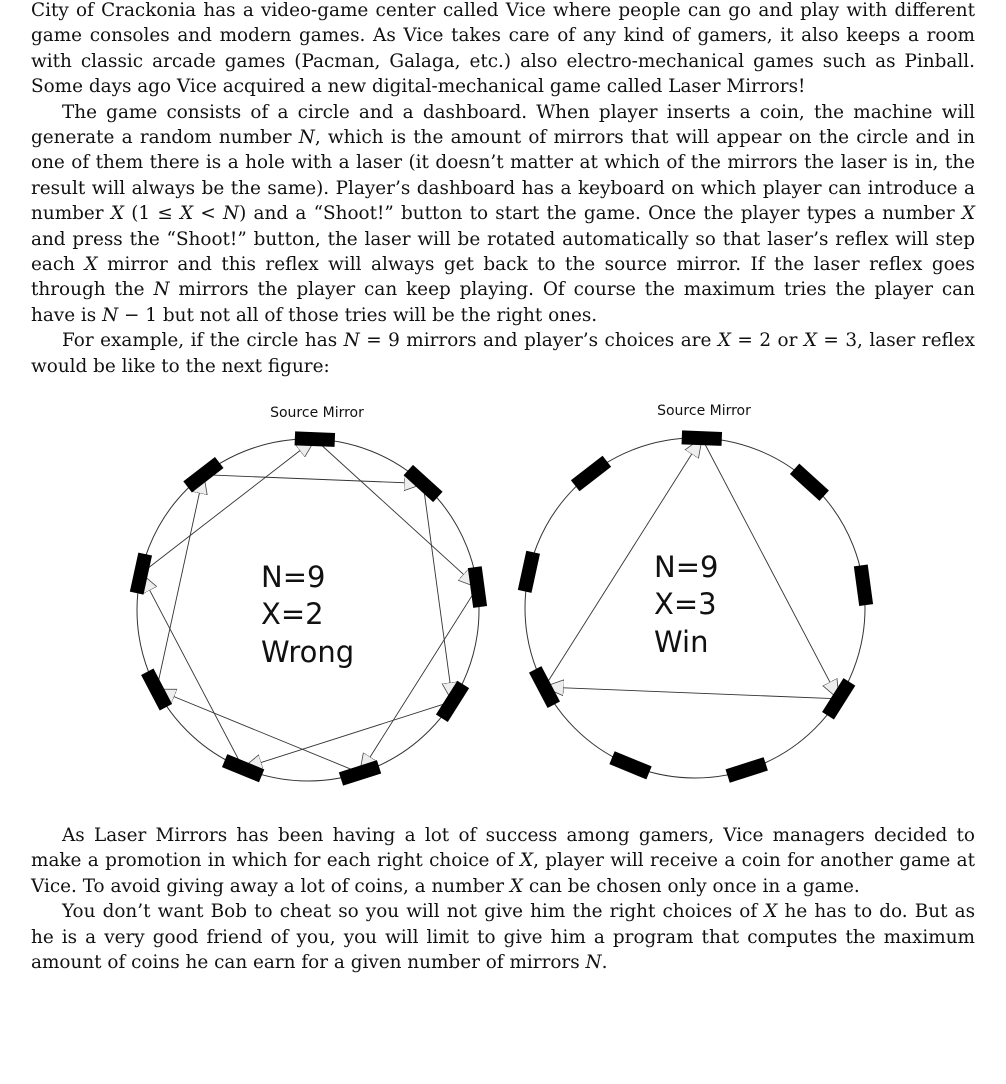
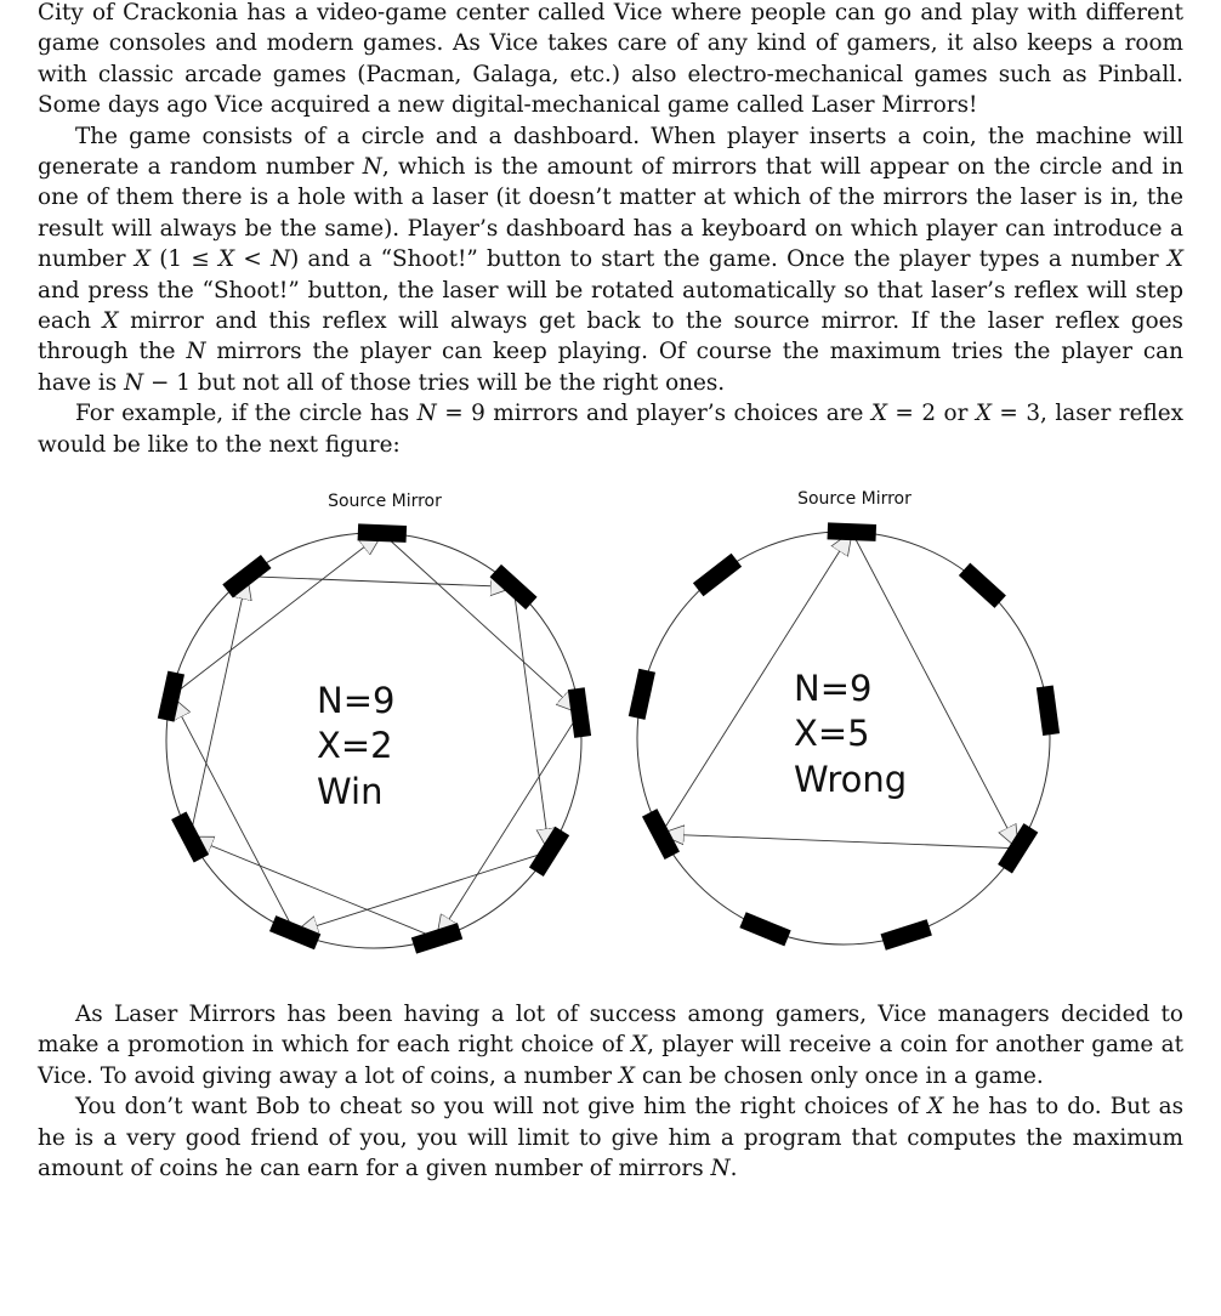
  City of Crackonia has a video-game center called Vice where people can go and play with different game consoles and modern games. As Vice takes care of any kind of gamers, it also keeps a room with classic arcade games (Pacman, Galaga, etc.) also electro-mechanical games such as Pinball. Some days ago Vice acquired a new digital-mechanical game called Laser Mirrors!
  The game consists of a circle and a dashboard. When player inserts a coin, the machine will generate a random number N, which is the amount of mirrors that will appear on the circle and in one of them there is a hole with a laser (it doesn’t matter at which of the mirrors the laser is in, the result will always be the same). Player’s dashboard has a keyboard on which player can introduce a number X (1 ≤ X < N) and a “Shoot!” button to start the game. Once the player types a number X and press the “Shoot!” button, the laser will be rotated automatically so that laser’s reflex will step each X mirror and this reflex will always get back to the source mirror. If the laser reflex goes through the N mirrors the player can keep playing. Of course the maximum tries the player can have is N − 1 but not all of those tries will be the right ones.
  For example, if the circle has N = 9 mirrors and player’s choices are X = 2 or X = 3, laser reflex would be like to the next figure:
  Source Mirror
  N=9
  X=2
- Wrong
+ Win
  Source Mirror
  N=9
- X=3
+ X=5
- Win
+ Wrong
  As Laser Mirrors has been having a lot of success among gamers, Vice managers decided to make a promotion in which for each right choice of X, player will receive a coin for another game at Vice. To avoid giving away a lot of coins, a number X can be chosen only once in a game.
  You don’t want Bob to cheat so you will not give him the right choices of X he has to do. But as he is a very good friend of you, you will limit to give him a program that computes the maximum amount of coins he can earn for a given number of mirrors N.
